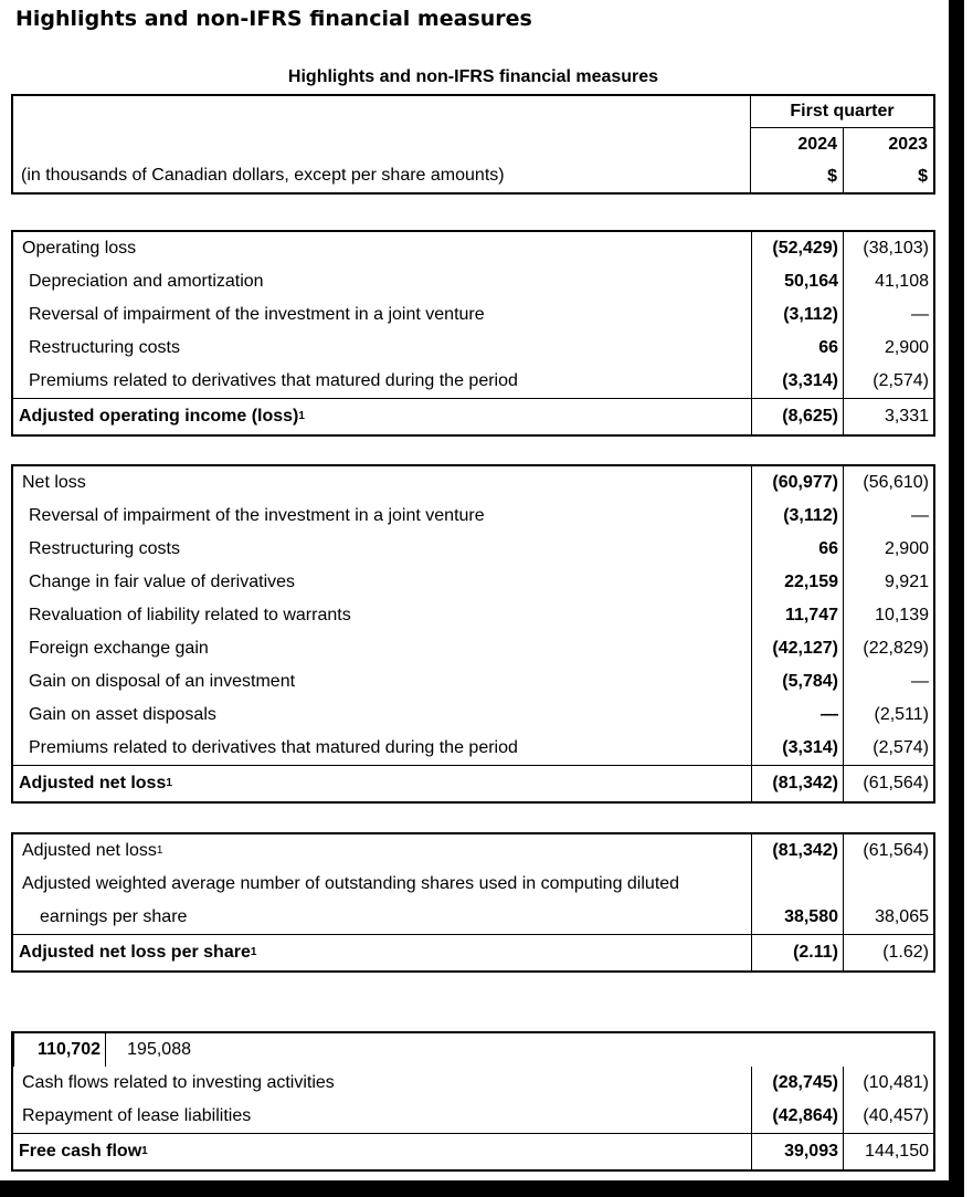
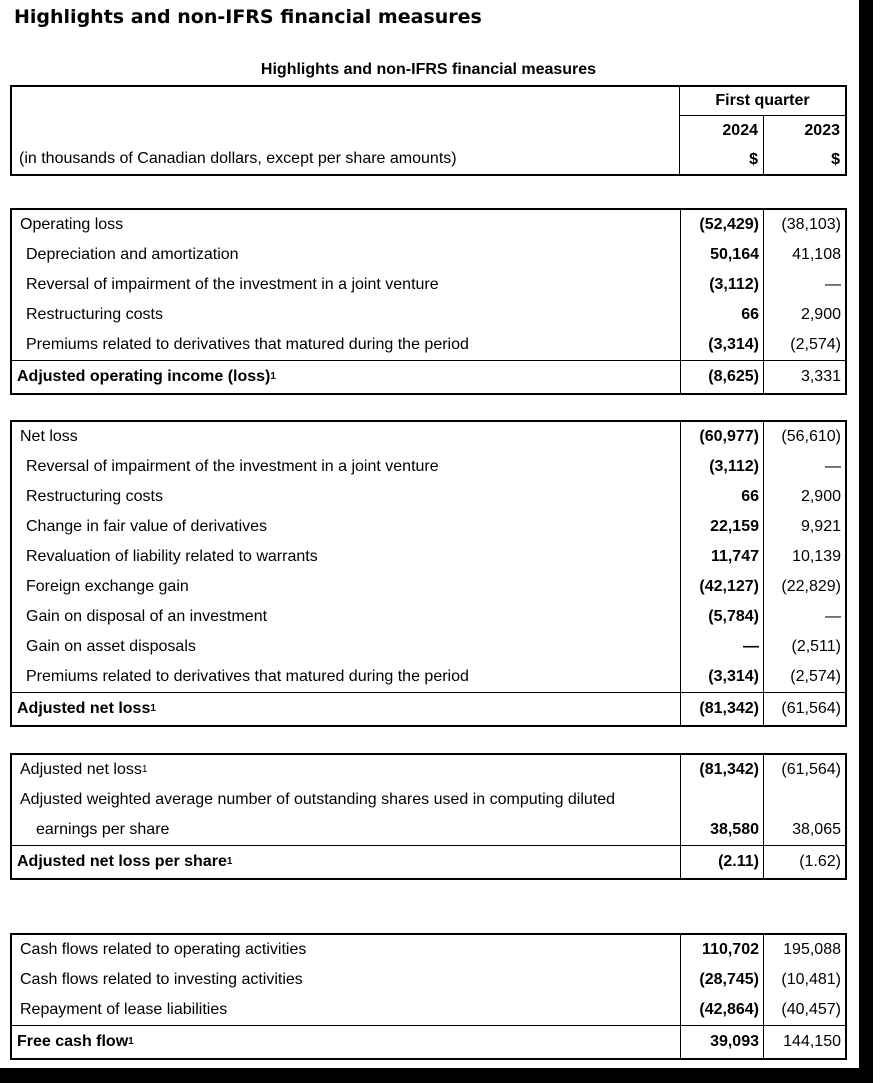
  Highlights and non-IFRS financial measures
  Highlights and non-IFRS financial measures
  (in thousands of Canadian dollars, except per share amounts)
  First quarter
  2024
  2023
  $
  $
  Operating loss
  (52,429)
  (38,103)
  Depreciation and amortization
  50,164
  41,108
  Reversal of impairment of the investment in a joint venture
  (3,112)
  —
  Restructuring costs
  66
  2,900
  Premiums related to derivatives that matured during the period
  (3,314)
  (2,574)
  Adjusted operating income (loss)
  1
  (8,625)
  3,331
  Net loss
  (60,977)
  (56,610)
  Reversal of impairment of the investment in a joint venture
  (3,112)
  —
  Restructuring costs
  66
  2,900
  Change in fair value of derivatives
  22,159
  9,921
  Revaluation of liability related to warrants
  11,747
  10,139
  Foreign exchange gain
  (42,127)
  (22,829)
  Gain on disposal of an investment
  (5,784)
  —
  Gain on asset disposals
  —
  (2,511)
  Premiums related to derivatives that matured during the period
  (3,314)
  (2,574)
  Adjusted net loss
  1
  (81,342)
  (61,564)
  Adjusted net loss
  1
  (81,342)
  (61,564)
  Adjusted weighted average number of outstanding shares used in computing diluted
  earnings per share
  38,580
  38,065
  Adjusted net loss per share
  1
  (2.11)
  (1.62)
+ Cash flows related to operating activities
  110,702
  195,088
  Cash flows related to investing activities
  (28,745)
  (10,481)
  Repayment of lease liabilities
  (42,864)
  (40,457)
  Free cash flow
  1
  39,093
  144,150
